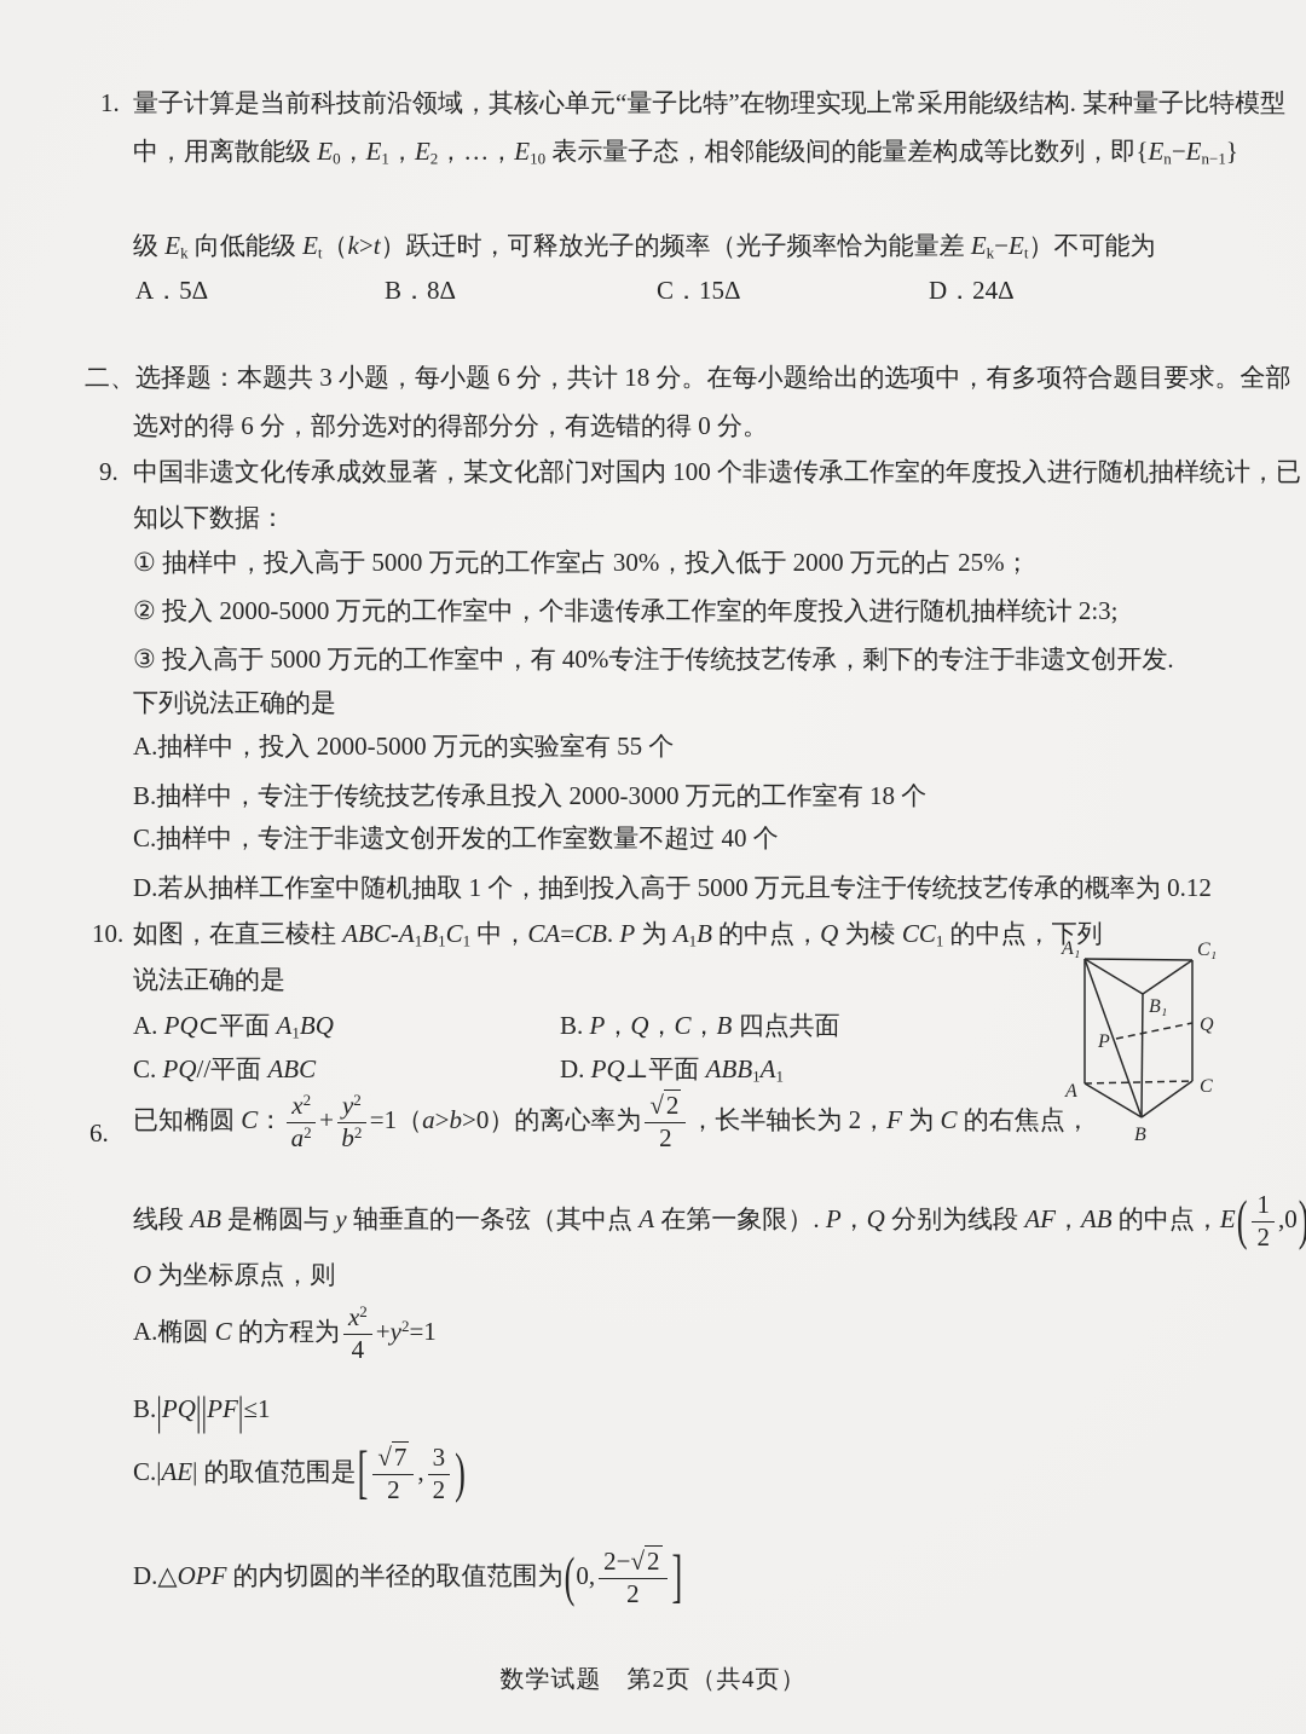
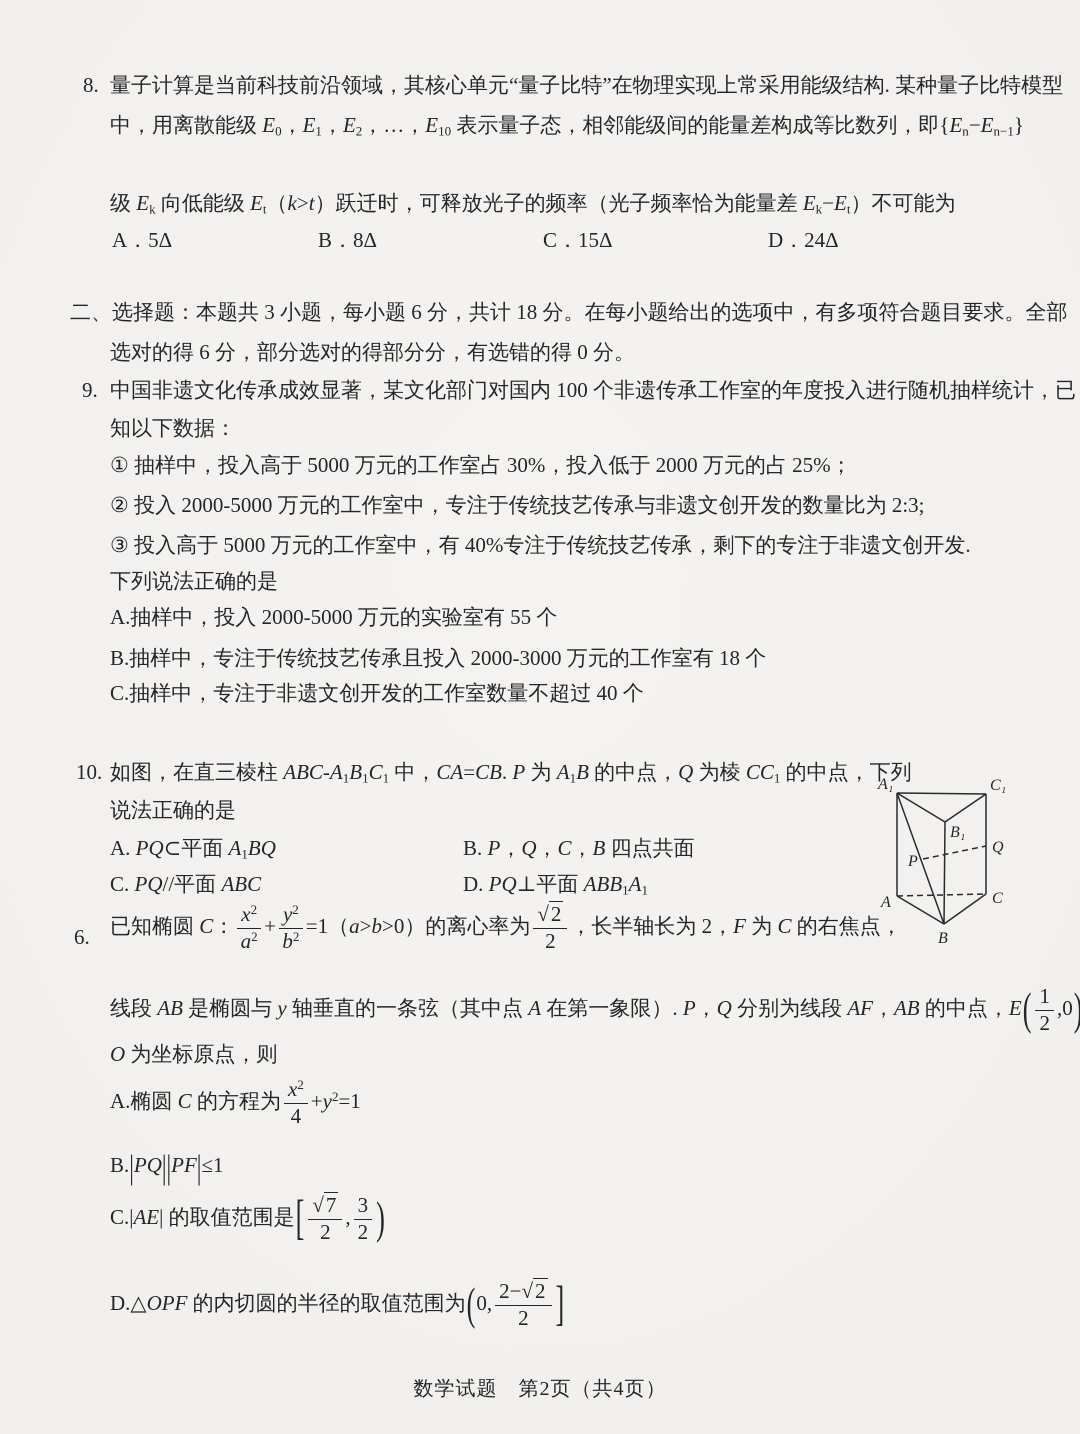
- 1.
+ 8.
  量子计算是当前科技前沿领域，其核心单元“量子比特”在物理实现上常采用能级结构. 某种量子比特模型
  中，用离散能级 E0，E1，E2，…，E10 表示量子态，相邻能级间的能量差构成等比数列，即{En−En−1}
  级 Ek 向低能级 Et（k>t）跃迁时，可释放光子的频率（光子频率恰为能量差 Ek−Et）不可能为
  A．5Δ
  B．8Δ
  C．15Δ
  D．24Δ
  二、选择题：本题共 3 小题，每小题 6 分，共计 18 分。在每小题给出的选项中，有多项符合题目要求。全部
  选对的得 6 分，部分选对的得部分分，有选错的得 0 分。
  9.
  中国非遗文化传承成效显著，某文化部门对国内 100 个非遗传承工作室的年度投入进行随机抽样统计，已
  知以下数据：
  ① 抽样中，投入高于 5000 万元的工作室占 30%，投入低于 2000 万元的占 25%；
- ② 投入 2000-5000 万元的工作室中，个非遗传承工作室的年度投入进行随机抽样统计 2:3;
+ ② 投入 2000-5000 万元的工作室中，专注于传统技艺传承与非遗文创开发的数量比为 2:3;
  ③ 投入高于 5000 万元的工作室中，有 40%专注于传统技艺传承，剩下的专注于非遗文创开发.
  下列说法正确的是
  A.抽样中，投入 2000-5000 万元的实验室有 55 个
  B.抽样中，专注于传统技艺传承且投入 2000-3000 万元的工作室有 18 个
  C.抽样中，专注于非遗文创开发的工作室数量不超过 40 个
- D.若从抽样工作室中随机抽取 1 个，抽到投入高于 5000 万元且专注于传统技艺传承的概率为 0.12
  10.
  如图，在直三棱柱 ABC-A1B1C1 中，CA=CB. P 为 A1B 的中点，Q 为棱 CC1 的中点，下列
  说法正确的是
  A. PQ⊂平面 A1BQ
  B. P，Q，C，B 四点共面
  C. PQ//平面 ABC
  D. PQ⊥平面 ABB1A1
  A₁
  C₁
  B₁
  Q
  P
  A
  C
  B
  6.
  已知椭圆 C：
  x2
  a2
  +
  y2
  b2
  =1（a>b>0）的离心率为
  √2
  2
  ，长半轴长为 2，F 为 C 的右焦点，
  线段 AB 是椭圆与 y 轴垂直的一条弦（其中点 A 在第一象限）. P，Q 分别为线段 AF，AB 的中点，E(
  1
  2
  ,0)
  O 为坐标原点，则
  A.椭圆 C 的方程为
  x2
  4
  +y2=1
  B.|PQ||PF|≤1
  C.|AE| 的取值范围是[
  √7
  2
  ,
  3
  2
  )
  D.△OPF 的内切圆的半径的取值范围为(0,
  2−√2
  2
  ]
  数学试题 第2页（共4页）
